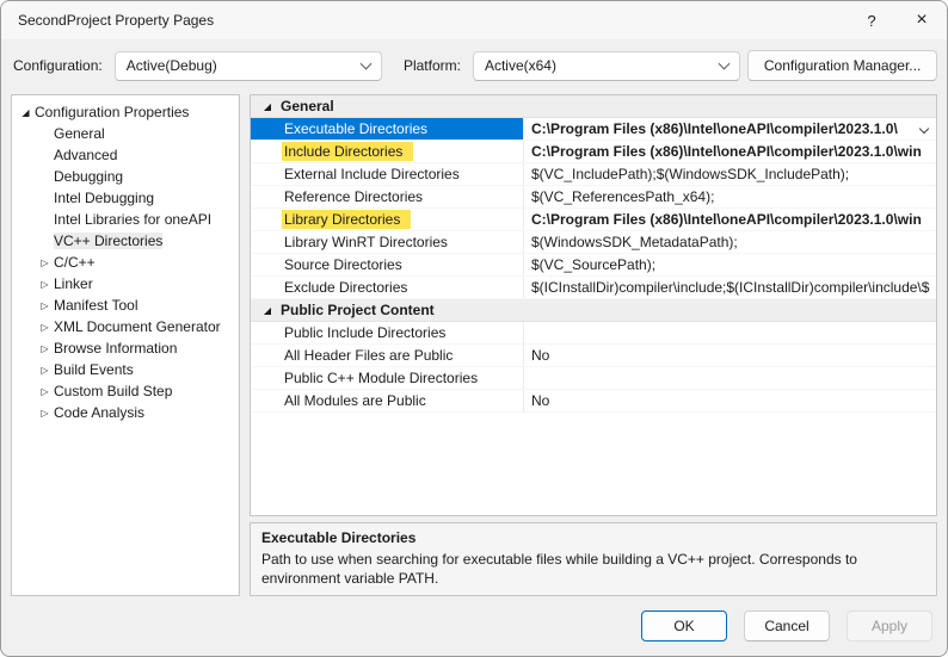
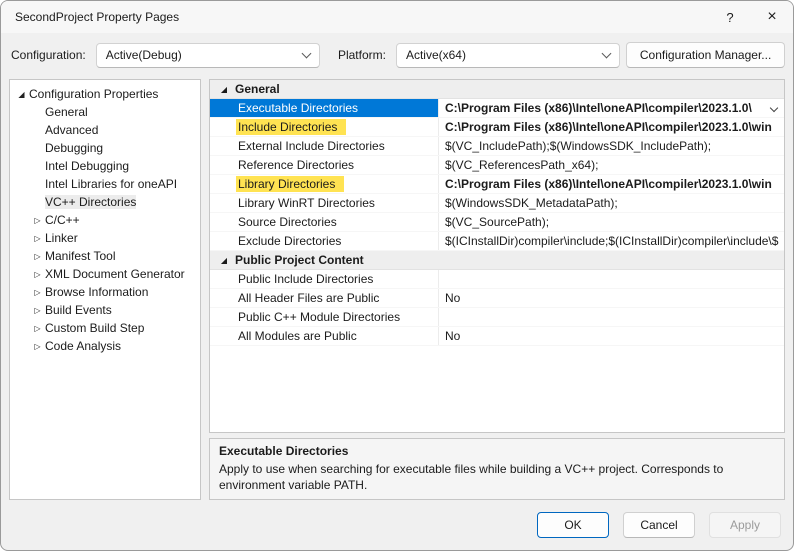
  SecondProject Property Pages
  ?
  ×
  Configuration:
  Active(Debug)
  Platform:
  Active(x64)
  Configuration Manager...
  ◢
  Configuration Properties
  General
  Advanced
  Debugging
  Intel Debugging
  Intel Libraries for oneAPI
  VC++ Directories
  ▷
  C/C++
  ▷
  Linker
  ▷
  Manifest Tool
  ▷
  XML Document Generator
  ▷
  Browse Information
  ▷
  Build Events
  ▷
  Custom Build Step
  ▷
  Code Analysis
  ◢
  General
  Executable Directories
  C:\Program Files (x86)\Intel\oneAPI\compiler\2023.1.0\
  Include Directories
  C:\Program Files (x86)\Intel\oneAPI\compiler\2023.1.0\win
  External Include Directories
  $(VC_IncludePath);$(WindowsSDK_IncludePath);
  Reference Directories
  $(VC_ReferencesPath_x64);
  Library Directories
  C:\Program Files (x86)\Intel\oneAPI\compiler\2023.1.0\win
  Library WinRT Directories
  $(WindowsSDK_MetadataPath);
  Source Directories
  $(VC_SourcePath);
  Exclude Directories
  $(ICInstallDir)compiler\include;$(ICInstallDir)compiler\include\$
  ◢
  Public Project Content
  Public Include Directories
  All Header Files are Public
  No
  Public C++ Module Directories
  All Modules are Public
  No
  Executable Directories
- Path to use when searching for executable files while building a VC++ project. Corresponds to environment variable PATH.
+ Apply to use when searching for executable files while building a VC++ project. Corresponds to environment variable PATH.
  OK
  Cancel
  Apply
